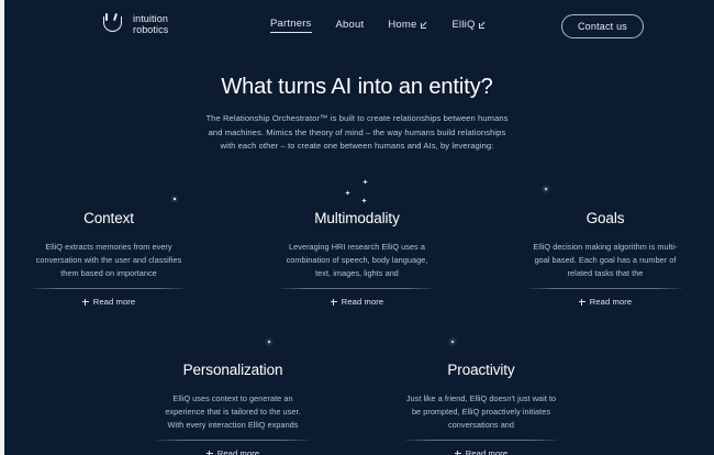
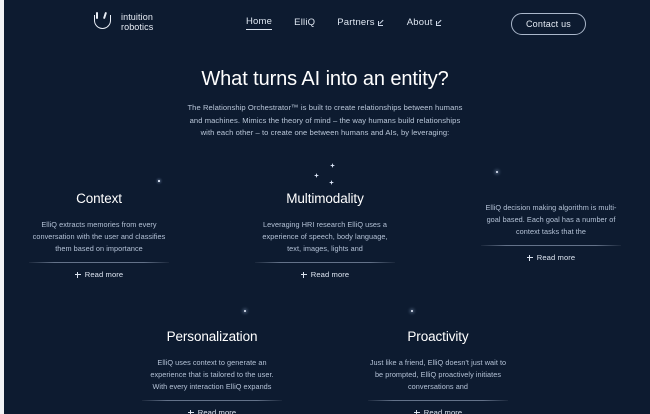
  intuition
  robotics
- Partners
+ Home
- About
+ ElliQ
- Home
+ Partners
- ElliQ
+ About
  Contact us
  What turns AI into an entity?
  The Relationship Orchestrator™ is built to create relationships between humans and machines. Mimics the theory of mind – the way humans build relationships with each other – to create one between humans and AIs, by leveraging:
  Context
  ElliQ extracts memories from every conversation with the user and classifies them based on importance
  Read more
  Multimodality
- Leveraging HRI research ElliQ uses a combination of speech, body language, text, images, lights and
+ Leveraging HRI research ElliQ uses a experience of speech, body language, text, images, lights and
  Read more
- Goals
- ElliQ decision making algorithm is multi-goal based. Each goal has a number of related tasks that the
+ ElliQ decision making algorithm is multi-goal based. Each goal has a number of context tasks that the
  Read more
  Personalization
  ElliQ uses context to generate an experience that is tailored to the user. With every interaction ElliQ expands
  Read more
  Proactivity
  Just like a friend, ElliQ doesn't just wait to be prompted, ElliQ proactively initiates conversations and
  Read more
